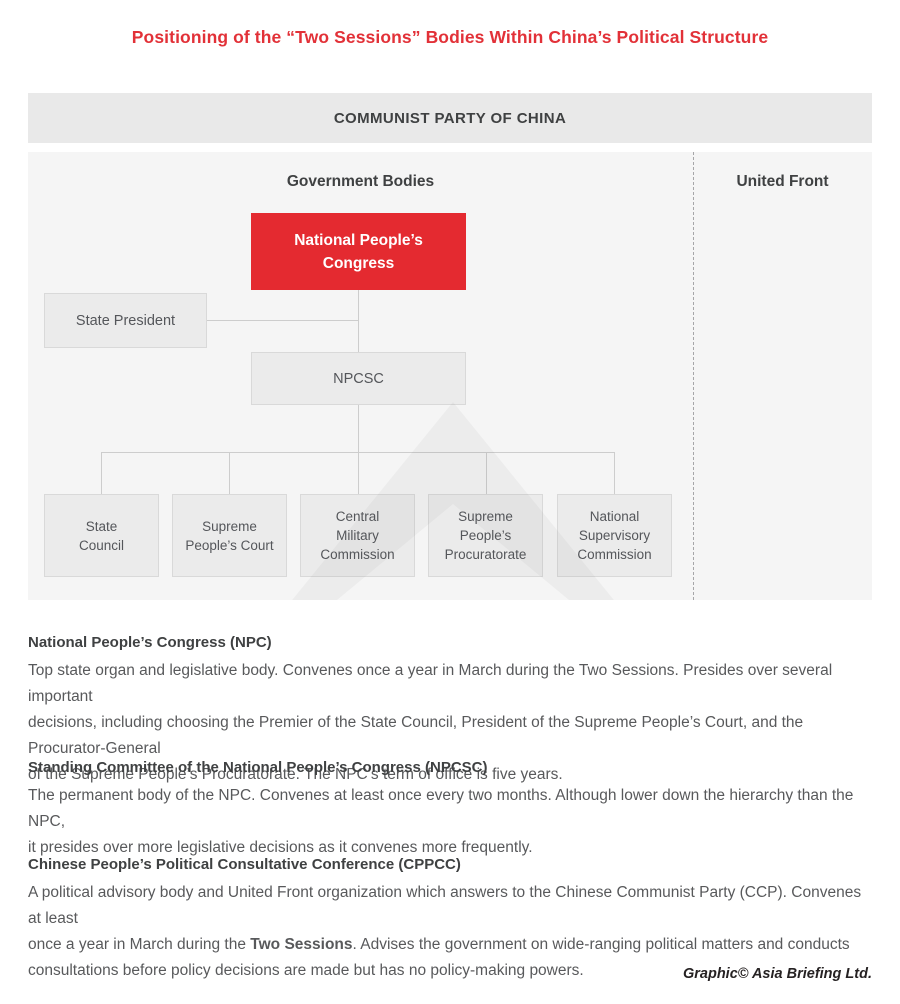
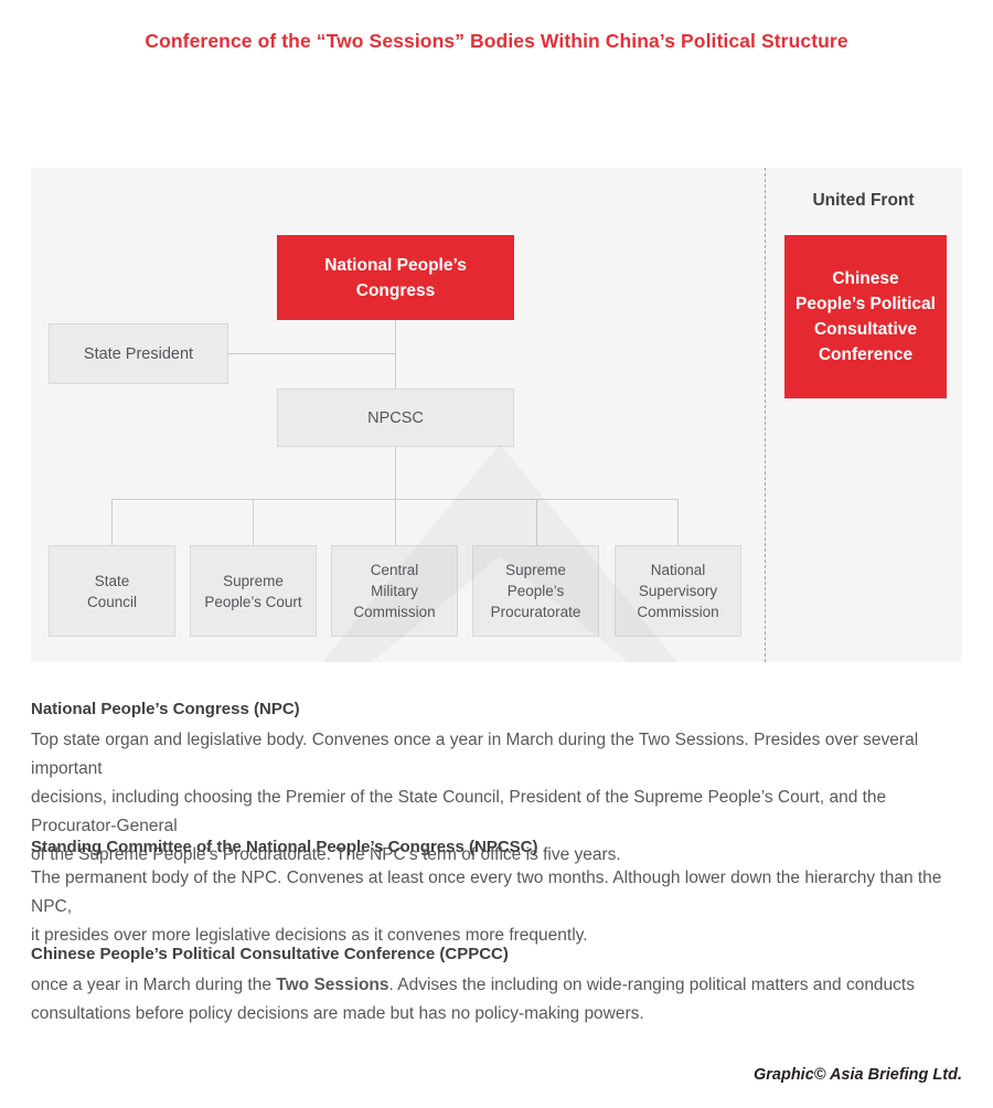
- Positioning of the “Two Sessions” Bodies Within China’s Political Structure
+ Conference of the “Two Sessions” Bodies Within China’s Political Structure
- COMMUNIST PARTY OF CHINA
- Government Bodies
  United Front
  National People’s
  Congress
  State President
  NPCSC
+ Chinese
+ People’s Political
+ Consultative
+ Conference
  State
  Council
  Supreme
  People’s Court
  Central
  Military
  Commission
  Supreme
  People’s
  Procuratorate
  National
  Supervisory
  Commission
  National People’s Congress (NPC)
  Top state organ and legislative body. Convenes once a year in March during the Two Sessions. Presides over several important
  decisions, including choosing the Premier of the State Council, President of the Supreme People’s Court, and the Procurator-General
  of the Supreme People’s Procuratorate. The NPC’s term of office is five years.
  Standing Committee of the National People’s Congress (NPCSC)
  The permanent body of the NPC. Convenes at least once every two months. Although lower down the hierarchy than the NPC,
  it presides over more legislative decisions as it convenes more frequently.
  Chinese People’s Political Consultative Conference (CPPCC)
- A political advisory body and United Front organization which answers to the Chinese Communist Party (CCP). Convenes at least
- once a year in March during the Two Sessions. Advises the government on wide-ranging political matters and conducts
+ once a year in March during the Two Sessions. Advises the including on wide-ranging political matters and conducts
  consultations before policy decisions are made but has no policy-making powers.
  Graphic© Asia Briefing Ltd.
